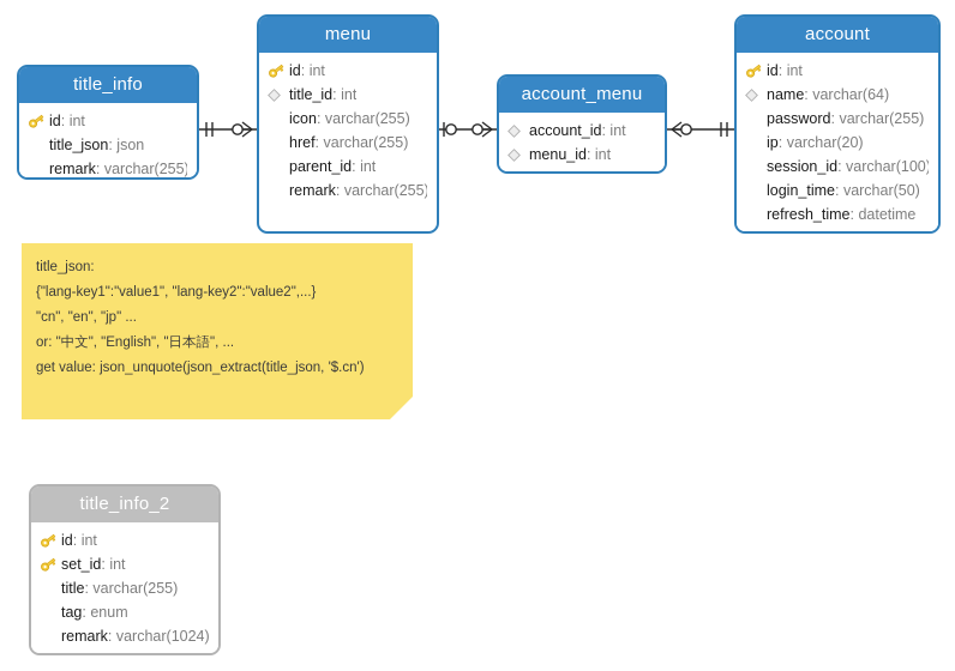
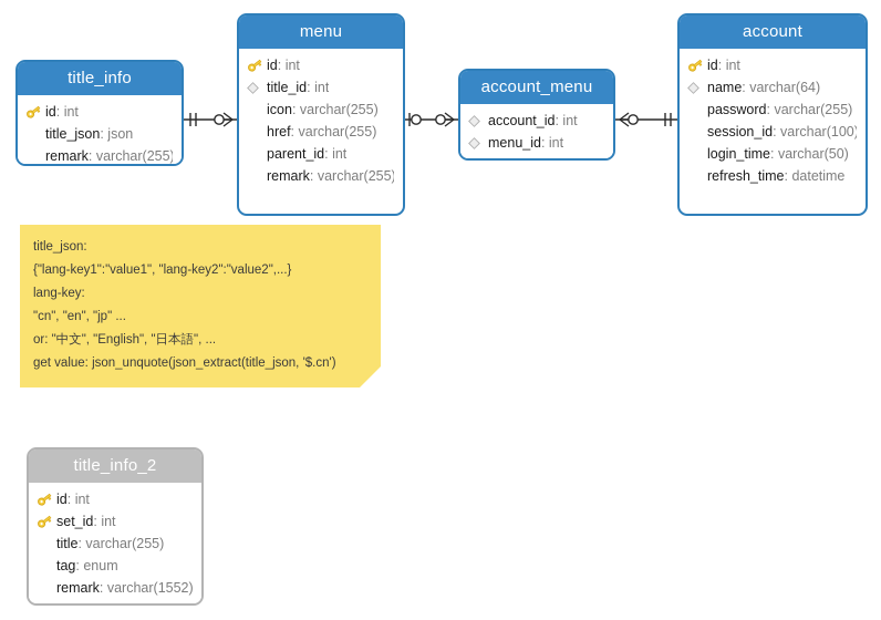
  title_info
  id: int
  title_json: json
  remark: varchar(255)
  menu
  id: int
  title_id: int
  icon: varchar(255)
  href: varchar(255)
  parent_id: int
  remark: varchar(255)
  account_menu
  account_id: int
  menu_id: int
  account
  id: int
  name: varchar(64)
  password: varchar(255)
- ip: varchar(20)
  session_id: varchar(100)
  login_time: varchar(50)
  refresh_time: datetime
  title_info_2
  id: int
  set_id: int
  title: varchar(255)
  tag: enum
- remark: varchar(1024)
+ remark: varchar(1552)
  title_json:
  {"lang-key1":"value1", "lang-key2":"value2",...}
+ lang-key:
  "cn", "en", "jp" ...
  or: "中文", "English", "日本語", ...
  get value: json_unquote(json_extract(title_json, '$.cn')
